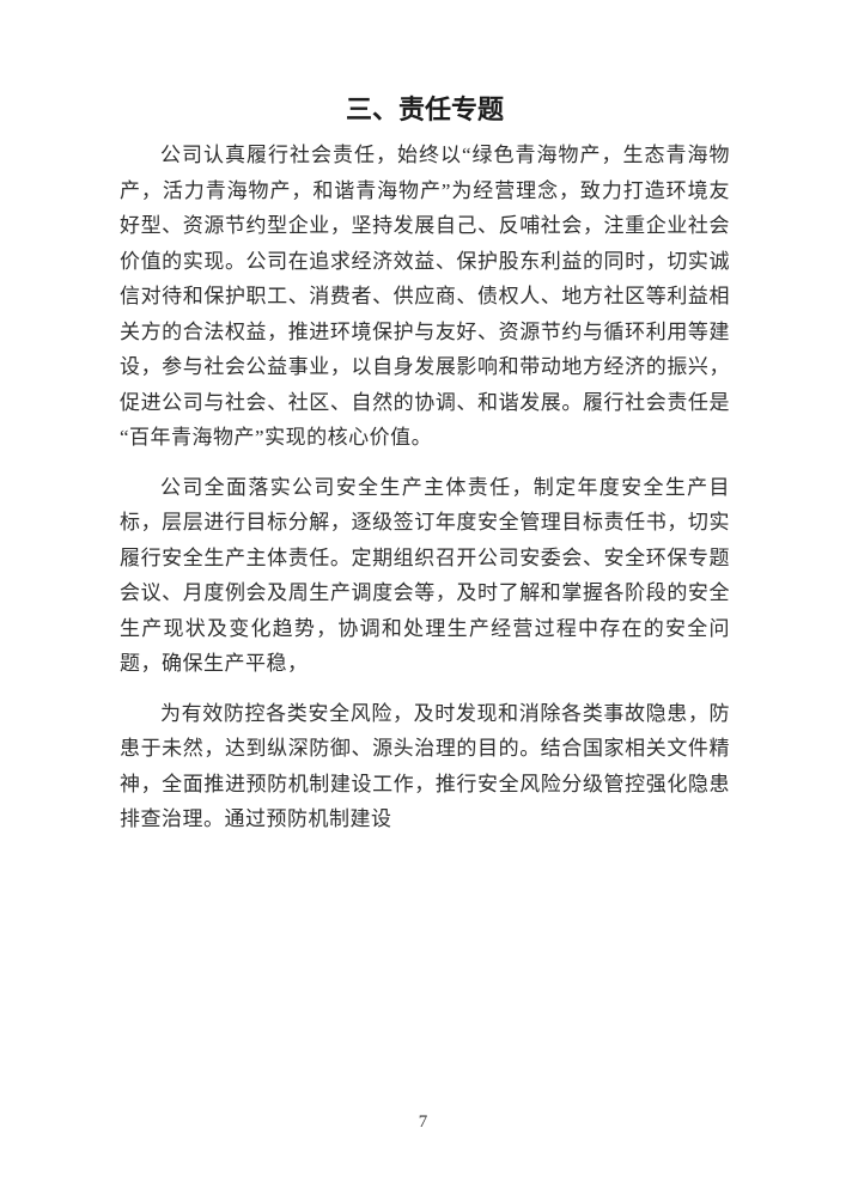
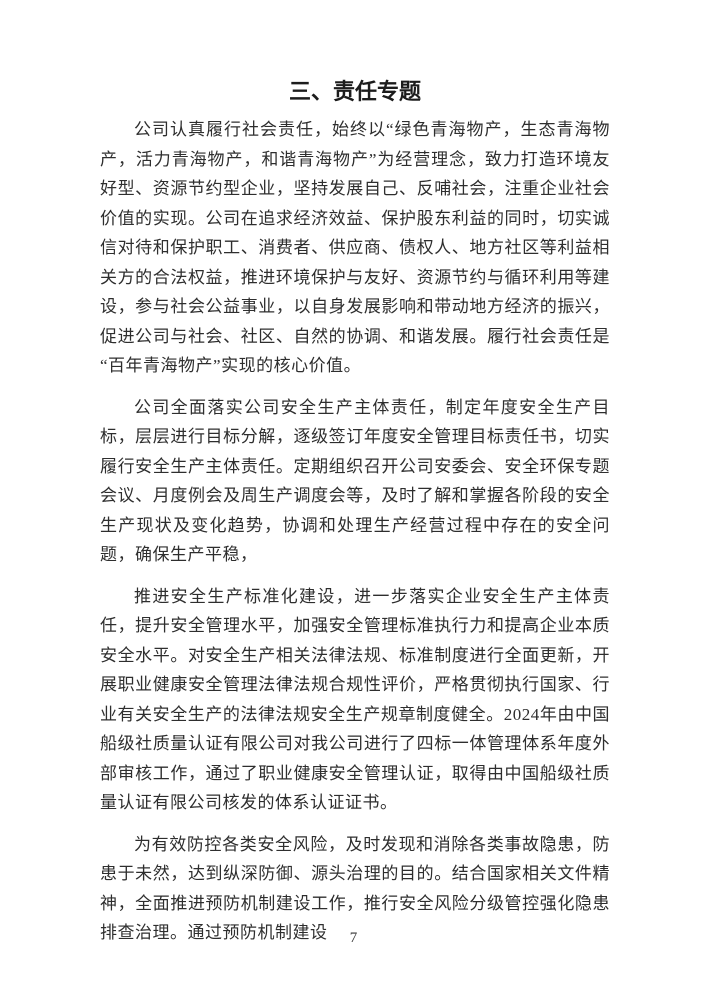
  三、责任专题
  公司认真履行社会责任，始终以“绿色青海物产，生态青海物产，活力青海物产，和谐青海物产”为经营理念，致力打造环境友好型、资源节约型企业，坚持发展自己、反哺社会，注重企业社会价值的实现。公司在追求经济效益、保护股东利益的同时，切实诚信对待和保护职工、消费者、供应商、债权人、地方社区等利益相关方的合法权益，推进环境保护与友好、资源节约与循环利用等建设，参与社会公益事业，以自身发展影响和带动地方经济的振兴，促进公司与社会、社区、自然的协调、和谐发展。履行社会责任是“百年青海物产”实现的核心价值。
  公司全面落实公司安全生产主体责任，制定年度安全生产目标，层层进行目标分解，逐级签订年度安全管理目标责任书，切实履行安全生产主体责任。定期组织召开公司安委会、安全环保专题会议、月度例会及周生产调度会等，及时了解和掌握各阶段的安全生产现状及变化趋势，协调和处理生产经营过程中存在的安全问题，确保生产平稳，
+ 推进安全生产标准化建设，进一步落实企业安全生产主体责任，提升安全管理水平，加强安全管理标准执行力和提高企业本质安全水平。对安全生产相关法律法规、标准制度进行全面更新，开展职业健康安全管理法律法规合规性评价，严格贯彻执行国家、行业有关安全生产的法律法规安全生产规章制度健全。2024年由中国船级社质量认证有限公司对我公司进行了四标一体管理体系年度外部审核工作，通过了职业健康安全管理认证，取得由中国船级社质量认证有限公司核发的体系认证证书。
  为有效防控各类安全风险，及时发现和消除各类事故隐患，防患于未然，达到纵深防御、源头治理的目的。结合国家相关文件精神，全面推进预防机制建设工作，推行安全风险分级管控强化隐患排查治理。通过预防机制建设
  7
